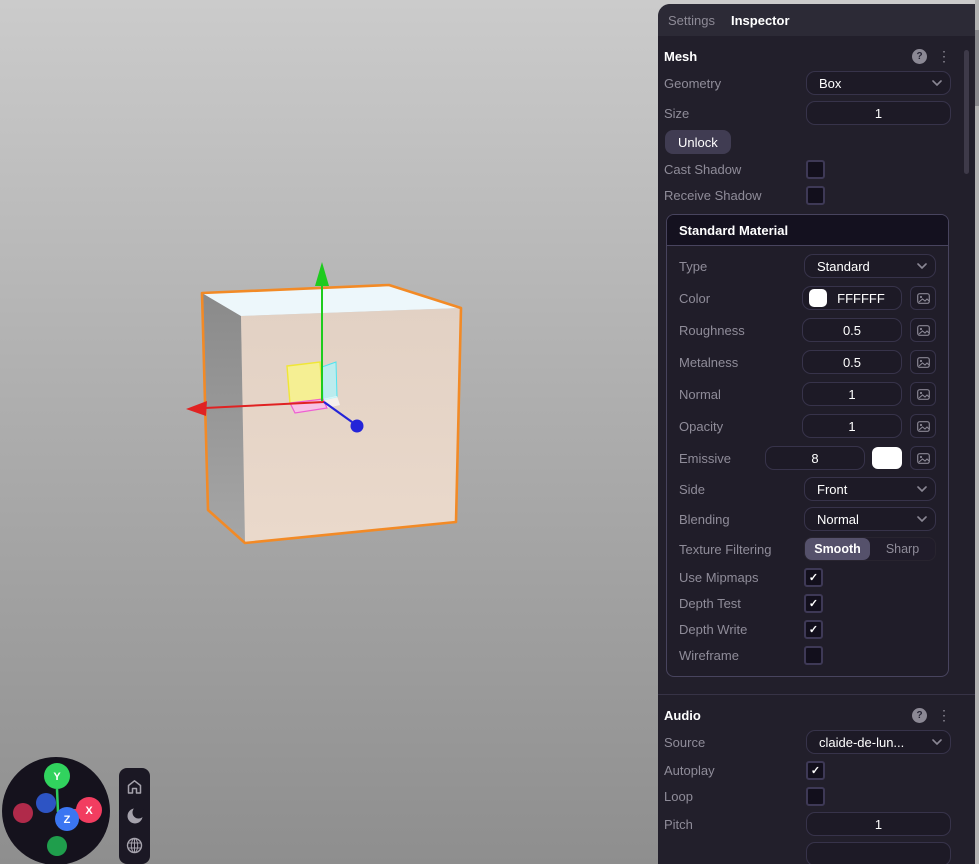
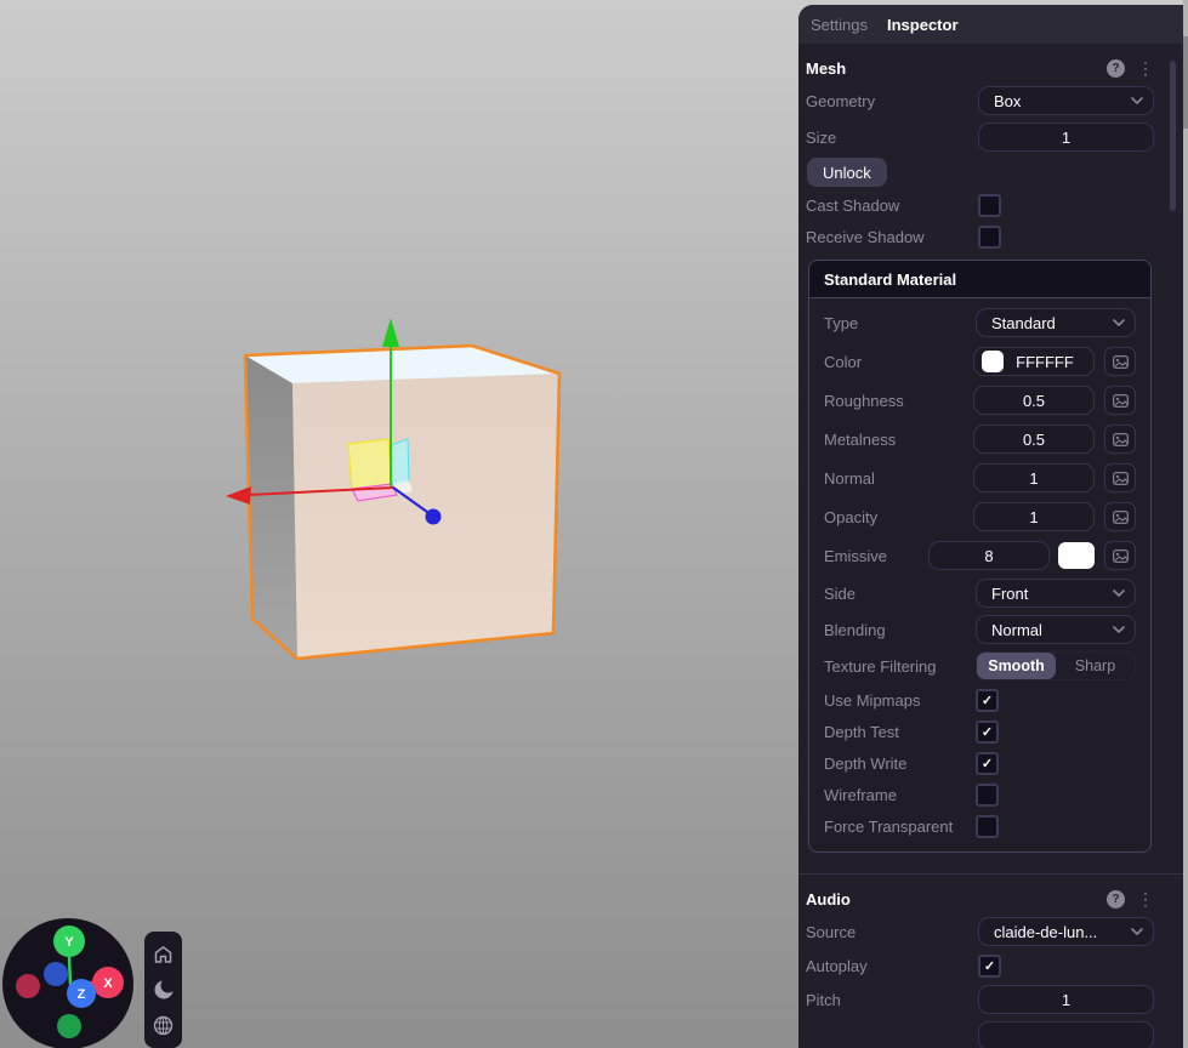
  Y
  X
  Z
  Settings
  Inspector
  Mesh
  ?
  ⋮
  Geometry
  Box
  Size
  1
  Unlock
  Cast Shadow
  Receive Shadow
  Standard Material
  Type
  Standard
  Color
  FFFFFF
  Roughness
  0.5
  Metalness
  0.5
  Normal
  1
  Opacity
  1
  Emissive
  8
  Side
  Front
  Blending
  Normal
  Texture Filtering
  Smooth
  Sharp
  Use Mipmaps
  Depth Test
  Depth Write
  Wireframe
+ Force Transparent
  Audio
  ?
  ⋮
  Source
  claide-de-lun...
  Autoplay
- Loop
  Pitch
  1
